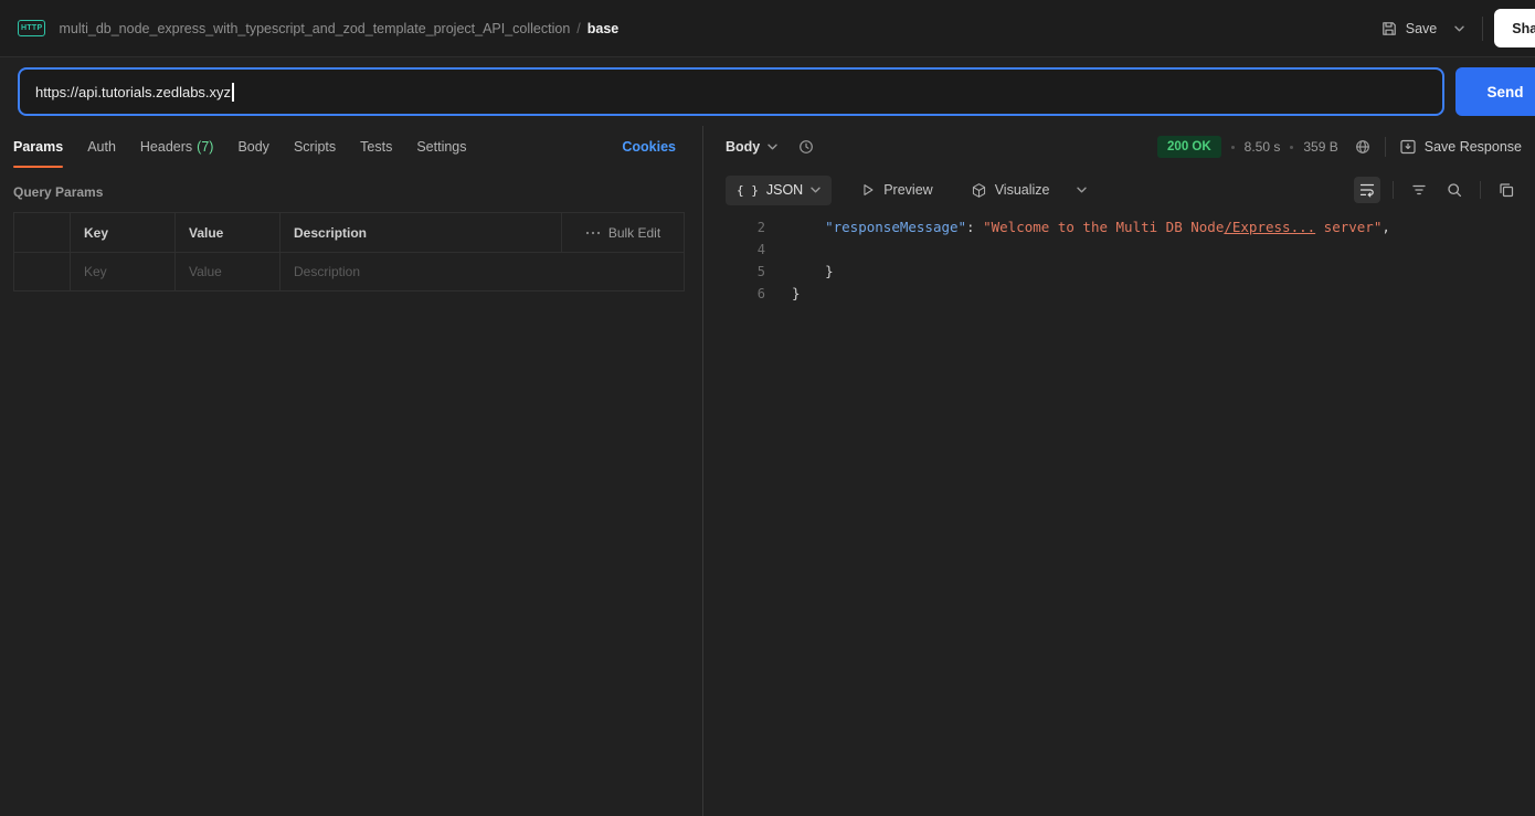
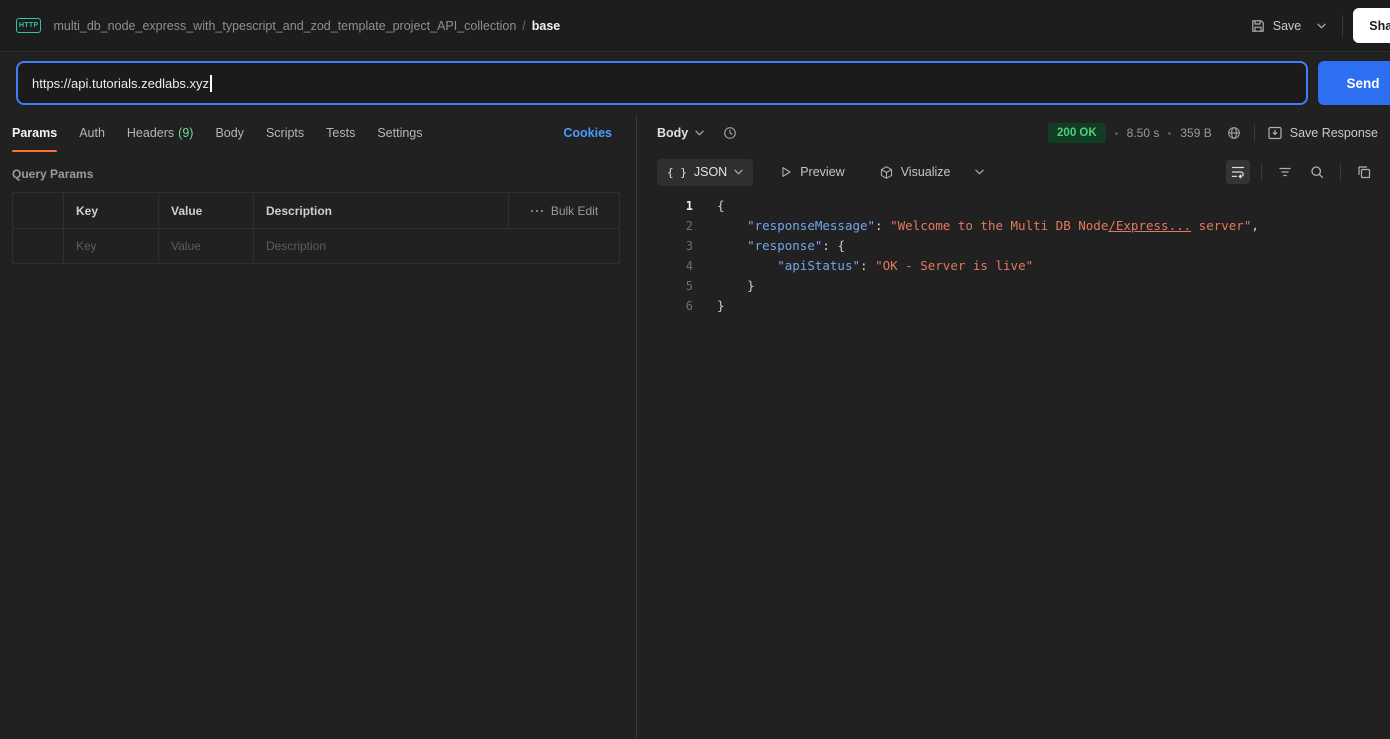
  multi_db_node_express_with_typescript_and_zod_template_project_API_collection
  /
  base
  Save
  https://api.tutorials.zedlabs.xyz
  Send
  Params
  Auth
  Headers
- (7)
+ (9)
  Body
  Scripts
  Tests
  Settings
  Cookies
  Query Params
  Key
  Value
  Description
  Bulk Edit
  Key
  Value
  Description
  Body
  200 OK
  8.50 s
  359 B
  Save Response
  { }
  JSON
  Preview
  Visualize
+ 1
+ {
  2
  "responseMessage": "Welcome to the Multi DB Node/Express... server",
+ 3
+ "response": {
  4
+ "apiStatus": "OK - Server is live"
  5
  }
  6
  }
